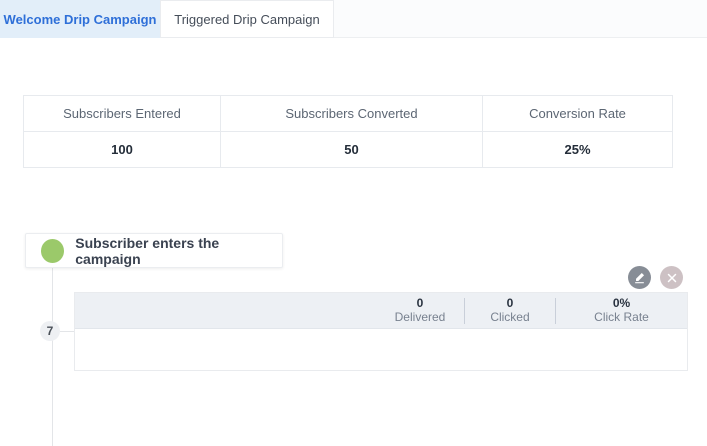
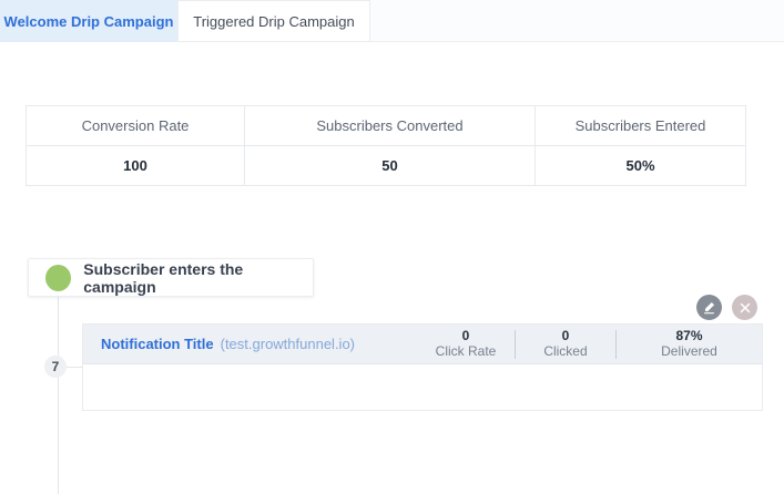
  Welcome Drip Campaign
  Triggered Drip Campaign
- Subscribers Entered
+ Conversion Rate
  Subscribers Converted
- Conversion Rate
+ Subscribers Entered
  100
  50
- 25%
+ 50%
  Subscriber enters the campaign
  7
+ Notification Title
+ (test.growthfunnel.io)
  0
- Delivered
+ Click Rate
  0
  Clicked
- 0%
+ 87%
- Click Rate
+ Delivered
